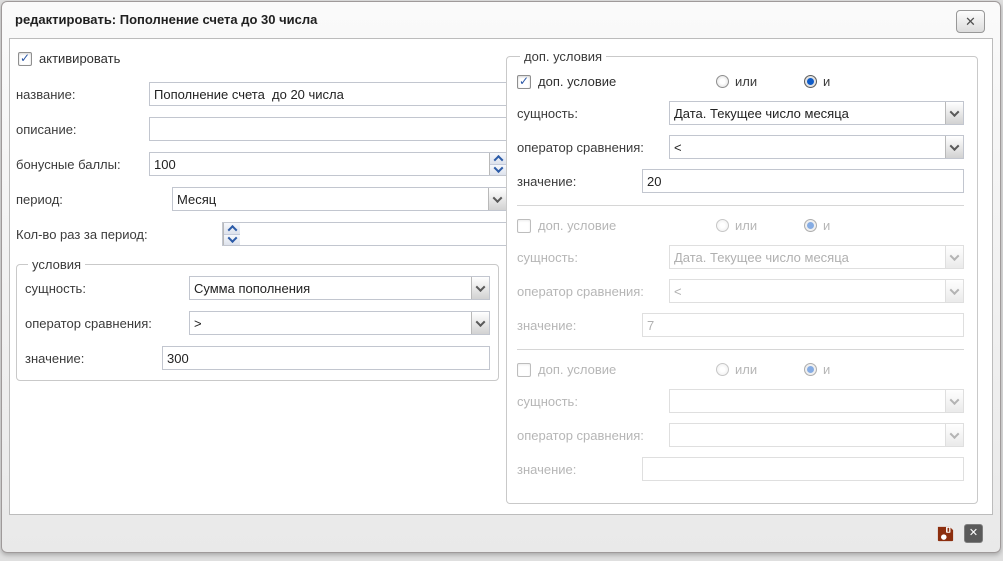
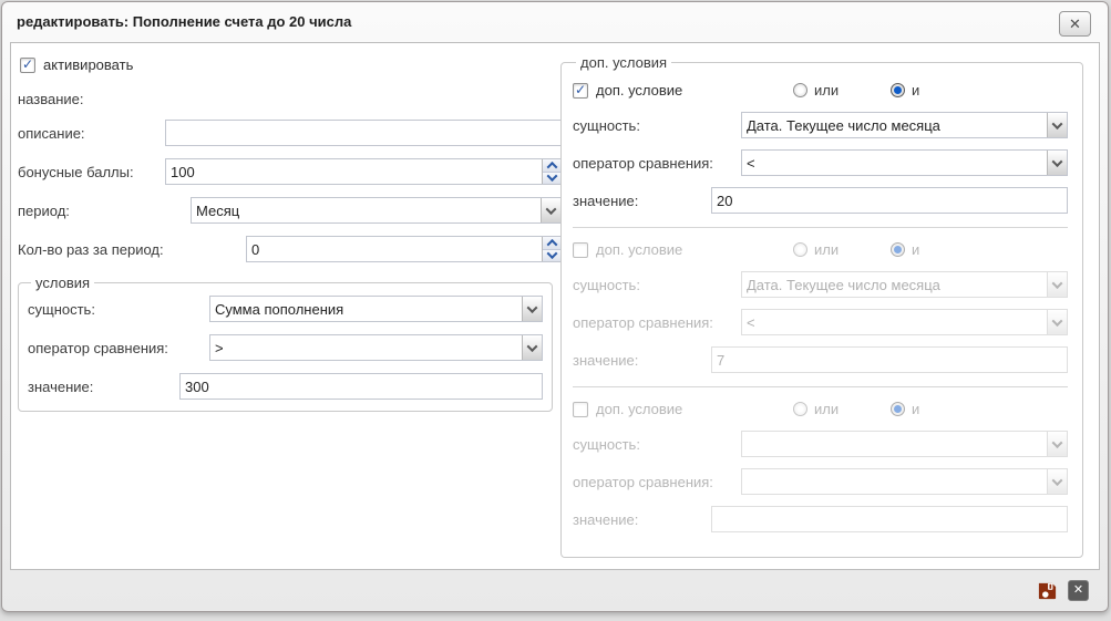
- редактировать: Пополнение счета до 30 числа
+ редактировать: Пополнение счета до 20 числа
  ✕
  ✓
  активировать
  название:
- Пополнение счета до 20 числа
  описание:
  бонусные баллы:
  100
  период:
  Месяц
  Кол-во раз за период:
+ 0
  условия
  сущность:
  Сумма пополнения
  оператор сравнения:
  >
  значение:
  300
  доп. условия
  ✓
  доп. условие
  или
  и
  сущность:
  Дата. Текущее число месяца
  оператор сравнения:
  <
  значение:
  20
  доп. условие
  или
  и
  сущность:
  Дата. Текущее число месяца
  оператор сравнения:
  <
  значение:
  7
  доп. условие
  или
  и
  сущность:
  оператор сравнения:
  значение:
  ✕
